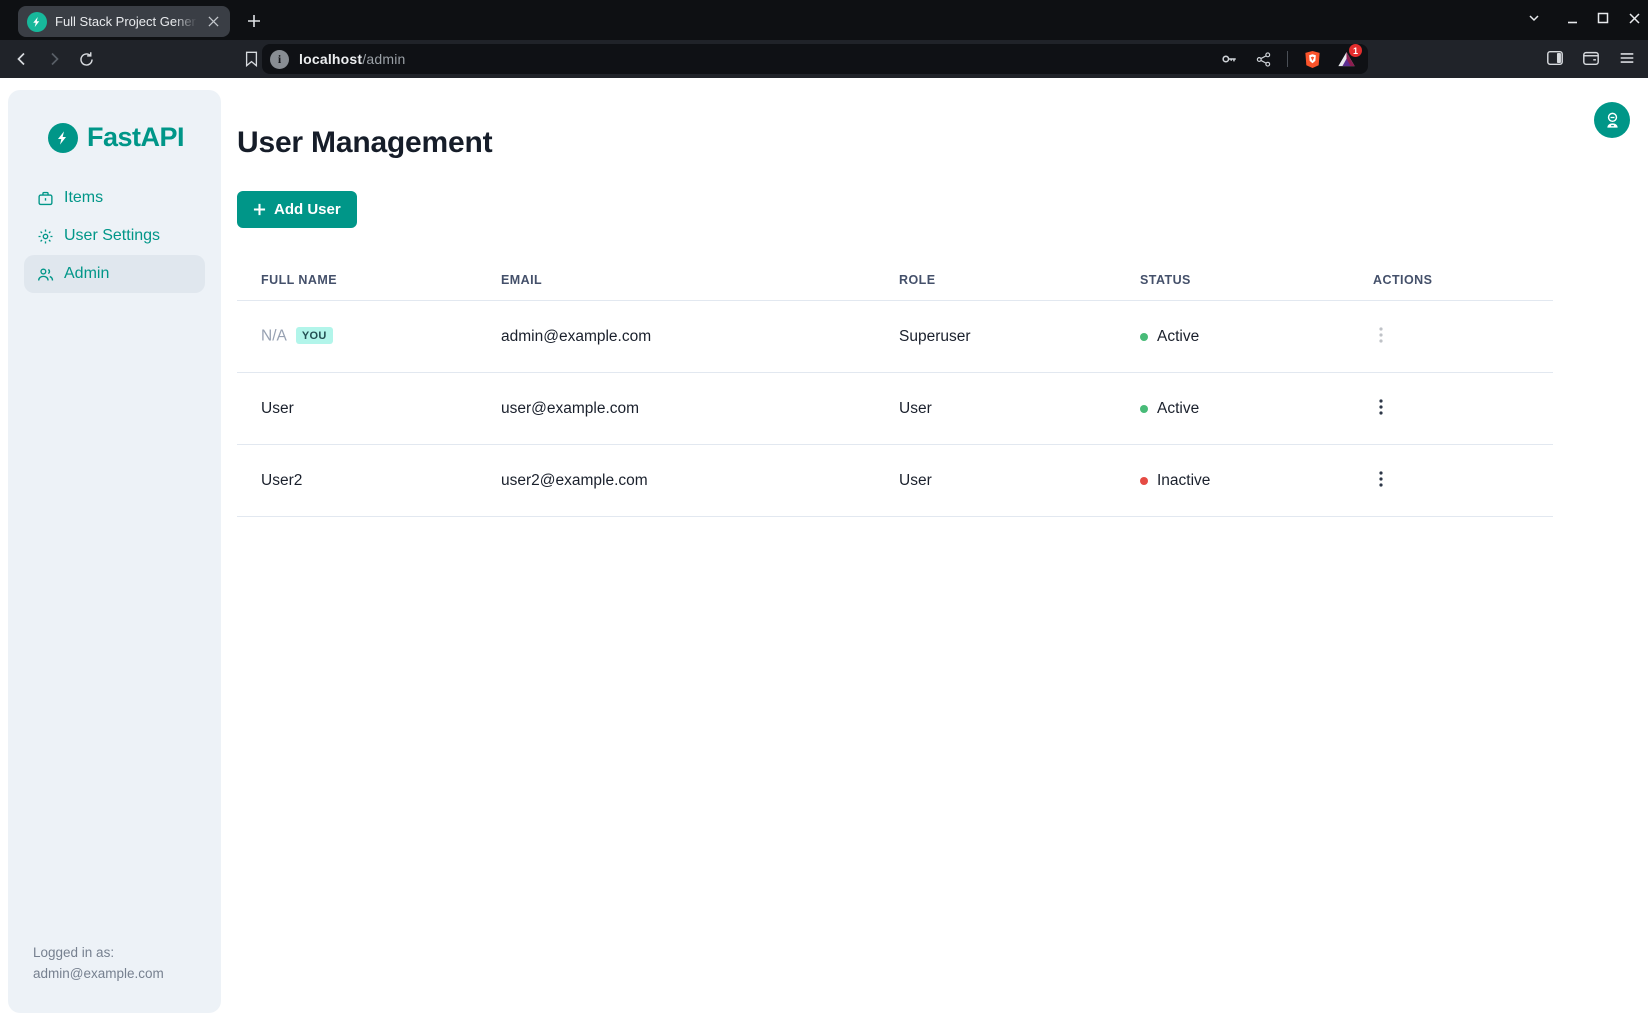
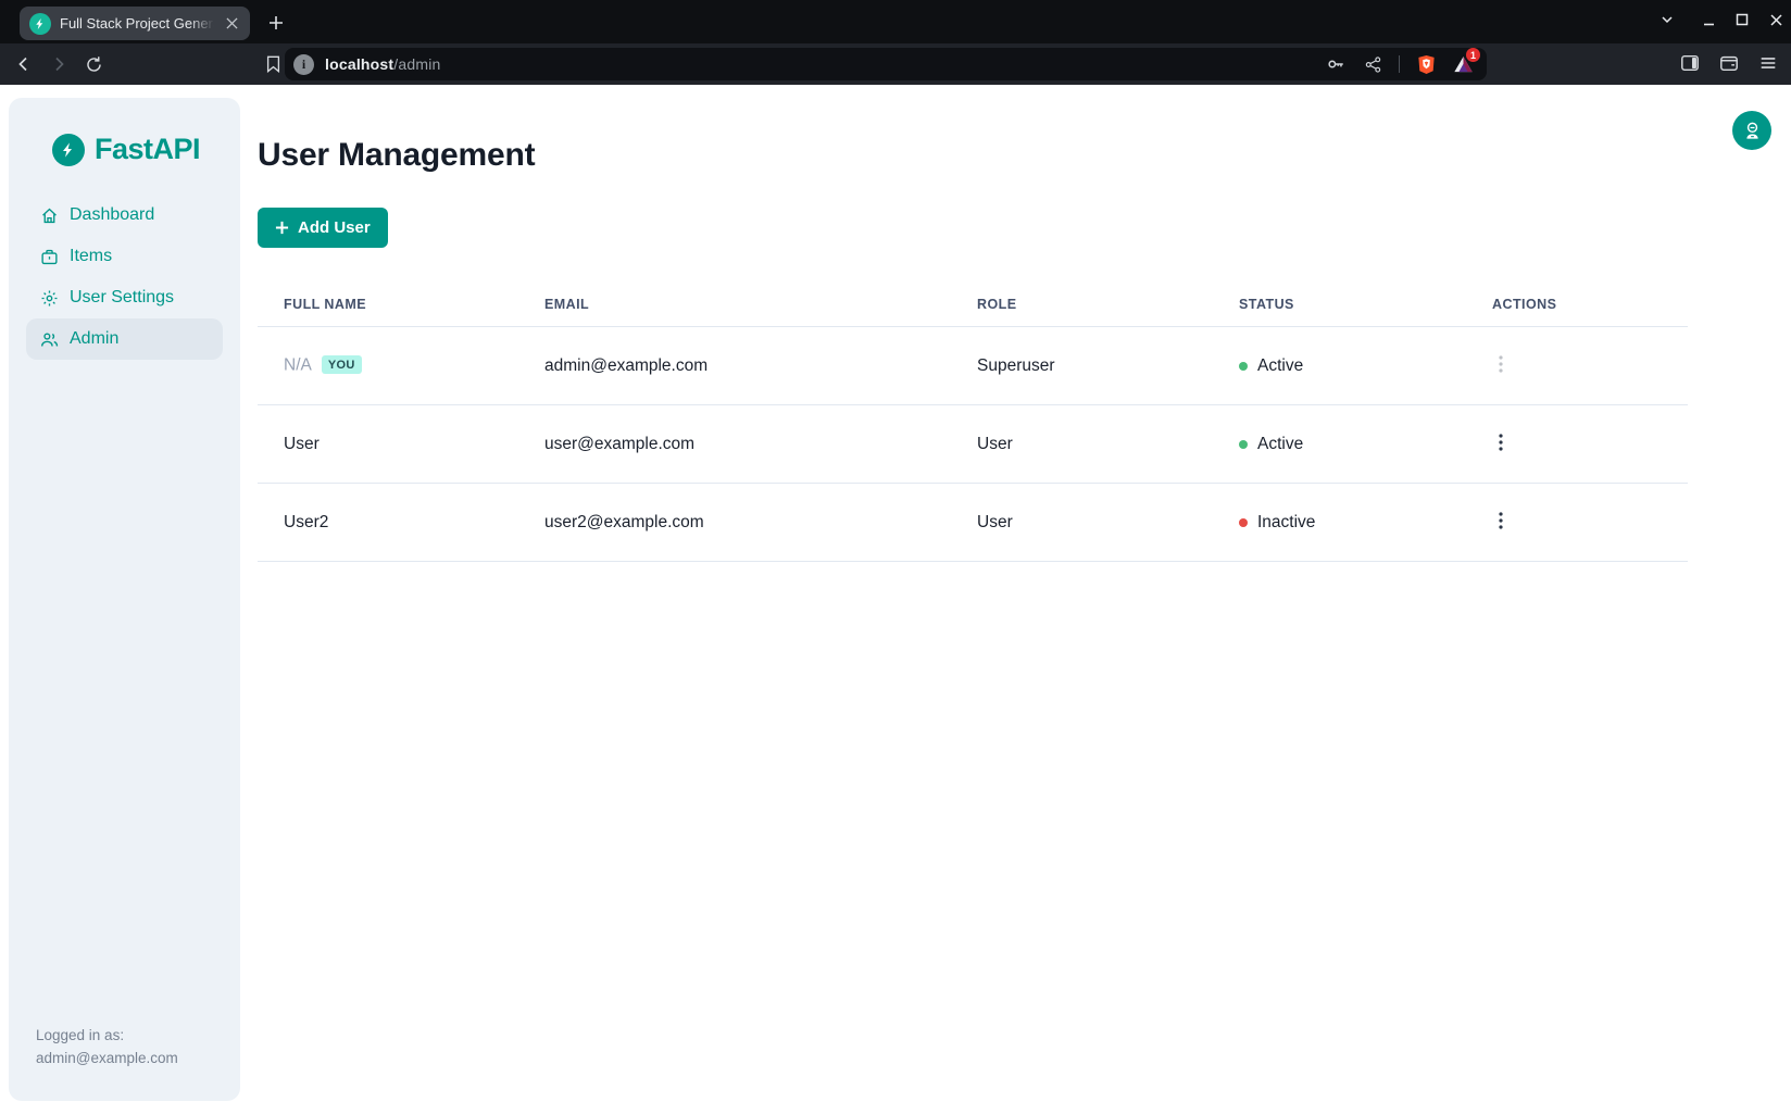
  Full Stack Project Genera
  i
  localhost/admin
  1
  FastAPI
+ Dashboard
  Items
  User Settings
  Admin
  Logged in as:
  admin@example.com
  User Management
  Add User
  FULL NAME	EMAIL	ROLE	STATUS	ACTIONS
  N/A YOU	admin@example.com	Superuser	Active
  User	user@example.com	User	Active
  User2	user2@example.com	User	Inactive
